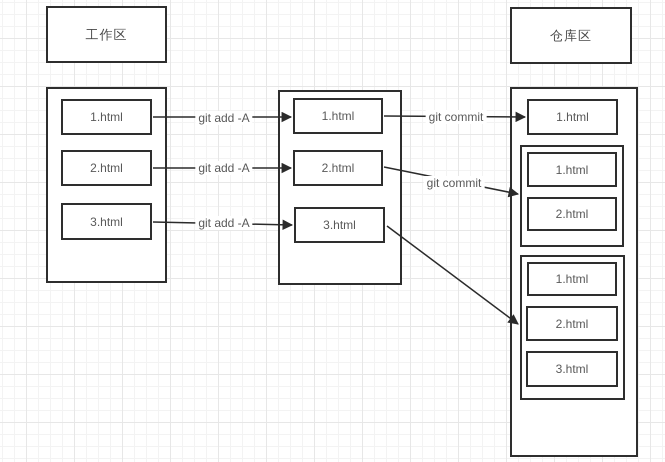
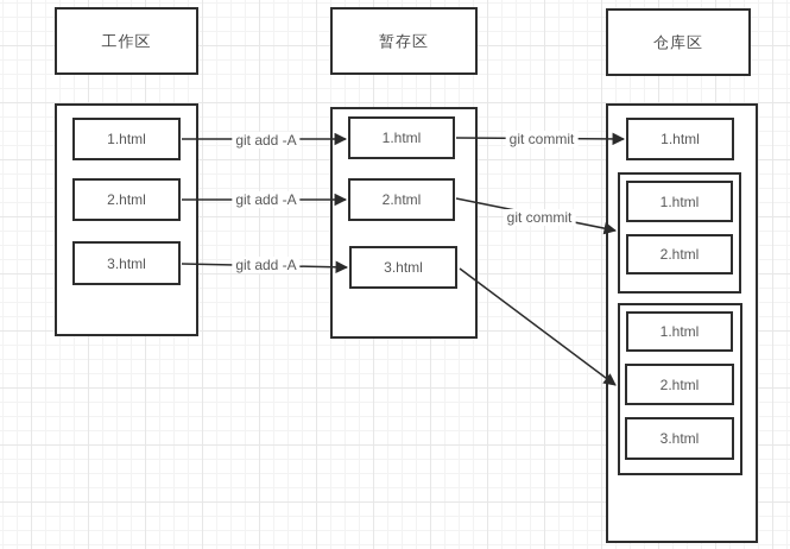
  工作区
  1.html
  2.html
  3.html
+ 暂存区
  1.html
  2.html
  3.html
  仓库区
  1.html
  1.html
  2.html
  1.html
  2.html
  3.html
  git add -A
  git add -A
  git add -A
  git commit
  git commit
